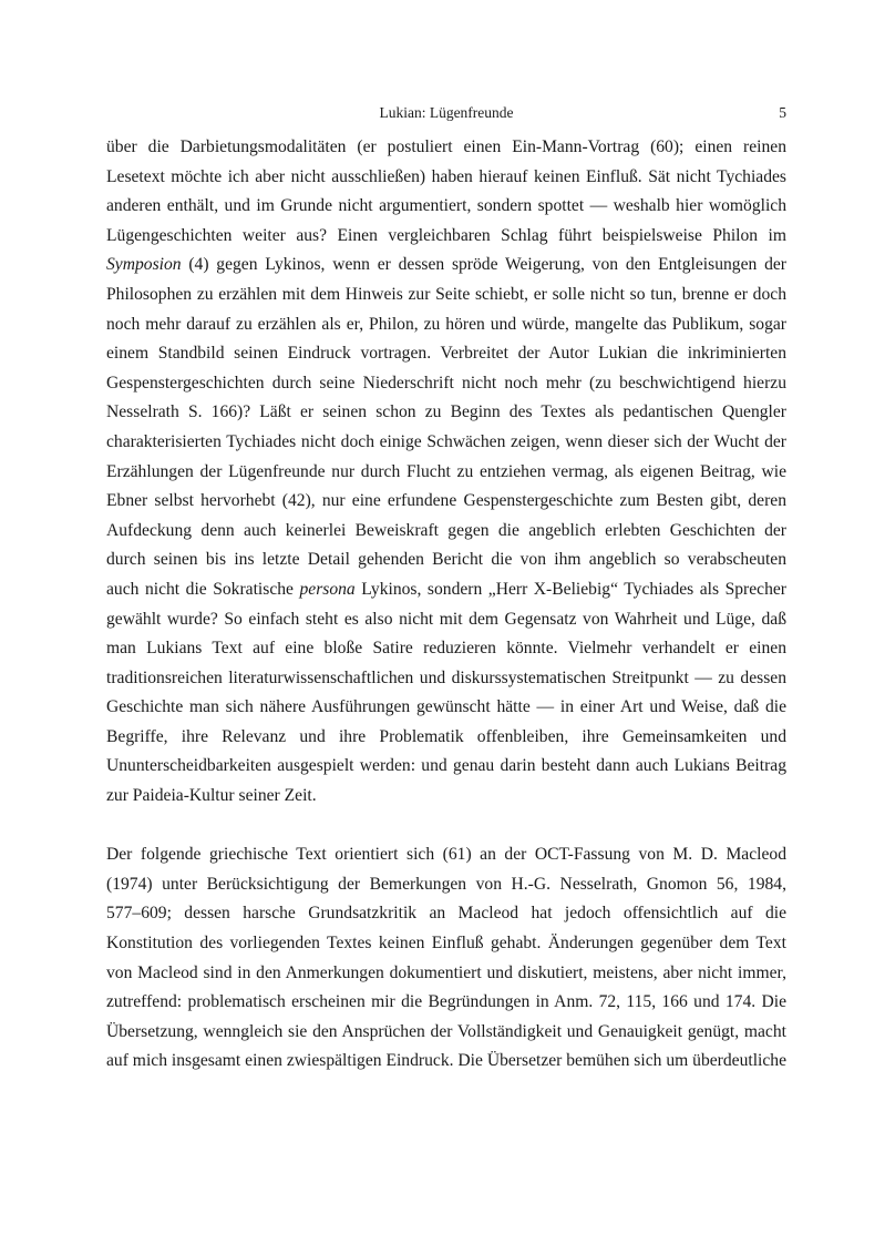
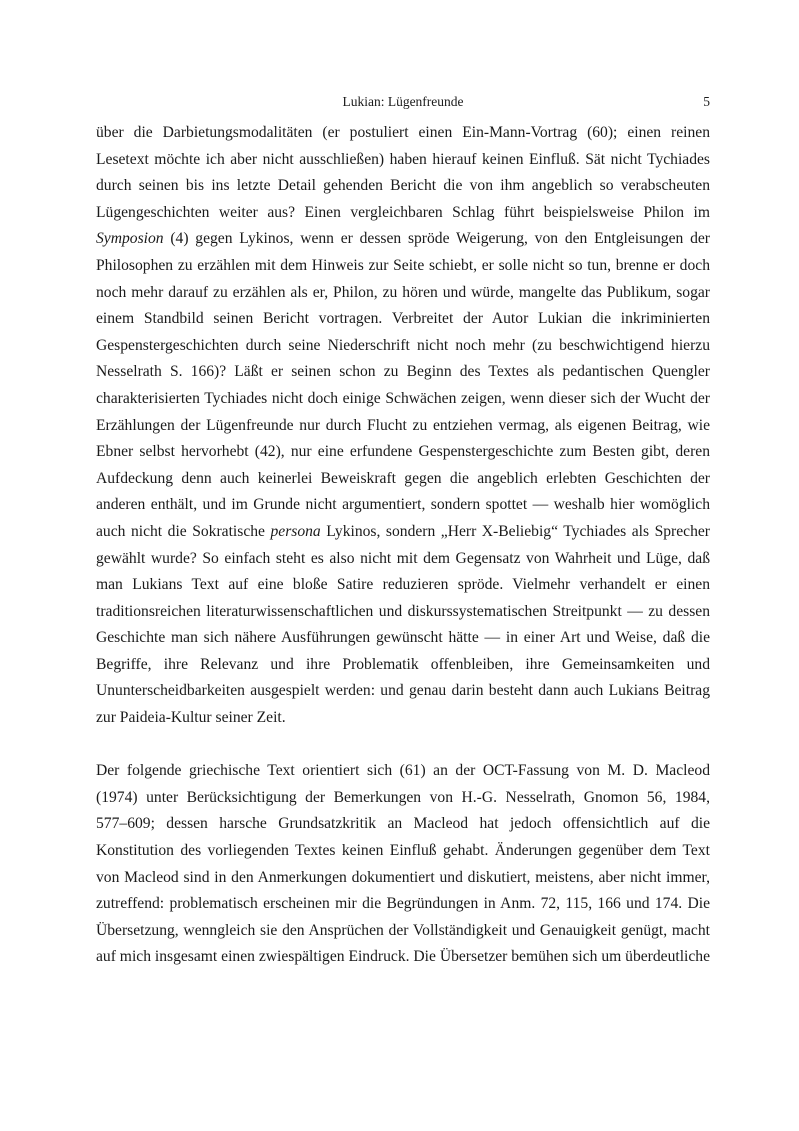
  Lukian: Lügenfreunde
  5
  über die Darbietungsmodalitäten (er postuliert einen Ein-Mann-Vortrag (60); einen reinen
  Lesetext möchte ich aber nicht ausschließen) haben hierauf keinen Einfluß. Sät nicht Tychiades
- anderen enthält, und im Grunde nicht argumentiert, sondern spottet — weshalb hier womöglich
+ durch seinen bis ins letzte Detail gehenden Bericht die von ihm angeblich so verabscheuten
  Lügengeschichten weiter aus? Einen vergleichbaren Schlag führt beispielsweise Philon im
  Symposion (4) gegen Lykinos, wenn er dessen spröde Weigerung, von den Entgleisungen der
  Philosophen zu erzählen mit dem Hinweis zur Seite schiebt, er solle nicht so tun, brenne er doch
  noch mehr darauf zu erzählen als er, Philon, zu hören und würde, mangelte das Publikum, sogar
- einem Standbild seinen Eindruck vortragen. Verbreitet der Autor Lukian die inkriminierten
+ einem Standbild seinen Bericht vortragen. Verbreitet der Autor Lukian die inkriminierten
  Gespenstergeschichten durch seine Niederschrift nicht noch mehr (zu beschwichtigend hierzu
  Nesselrath S. 166)? Läßt er seinen schon zu Beginn des Textes als pedantischen Quengler
  charakterisierten Tychiades nicht doch einige Schwächen zeigen, wenn dieser sich der Wucht der
  Erzählungen der Lügenfreunde nur durch Flucht zu entziehen vermag, als eigenen Beitrag, wie
  Ebner selbst hervorhebt (42), nur eine erfundene Gespenstergeschichte zum Besten gibt, deren
  Aufdeckung denn auch keinerlei Beweiskraft gegen die angeblich erlebten Geschichten der
- durch seinen bis ins letzte Detail gehenden Bericht die von ihm angeblich so verabscheuten
+ anderen enthält, und im Grunde nicht argumentiert, sondern spottet — weshalb hier womöglich
  auch nicht die Sokratische persona Lykinos, sondern „Herr X-Beliebig“ Tychiades als Sprecher
  gewählt wurde? So einfach steht es also nicht mit dem Gegensatz von Wahrheit und Lüge, daß
- man Lukians Text auf eine bloße Satire reduzieren könnte. Vielmehr verhandelt er einen
+ man Lukians Text auf eine bloße Satire reduzieren spröde. Vielmehr verhandelt er einen
  traditionsreichen literaturwissenschaftlichen und diskurssystematischen Streitpunkt — zu dessen
  Geschichte man sich nähere Ausführungen gewünscht hätte — in einer Art und Weise, daß die
  Begriffe, ihre Relevanz und ihre Problematik offenbleiben, ihre Gemeinsamkeiten und
  Ununterscheidbarkeiten ausgespielt werden: und genau darin besteht dann auch Lukians Beitrag
  zur Paideia-Kultur seiner Zeit.
  Der folgende griechische Text orientiert sich (61) an der OCT-Fassung von M. D. Macleod
  (1974) unter Berücksichtigung der Bemerkungen von H.-G. Nesselrath, Gnomon 56, 1984,
  577–609; dessen harsche Grundsatzkritik an Macleod hat jedoch offensichtlich auf die
  Konstitution des vorliegenden Textes keinen Einfluß gehabt. Änderungen gegenüber dem Text
  von Macleod sind in den Anmerkungen dokumentiert und diskutiert, meistens, aber nicht immer,
  zutreffend: problematisch erscheinen mir die Begründungen in Anm. 72, 115, 166 und 174. Die
  Übersetzung, wenngleich sie den Ansprüchen der Vollständigkeit und Genauigkeit genügt, macht
  auf mich insgesamt einen zwiespältigen Eindruck. Die Übersetzer bemühen sich um überdeutliche
